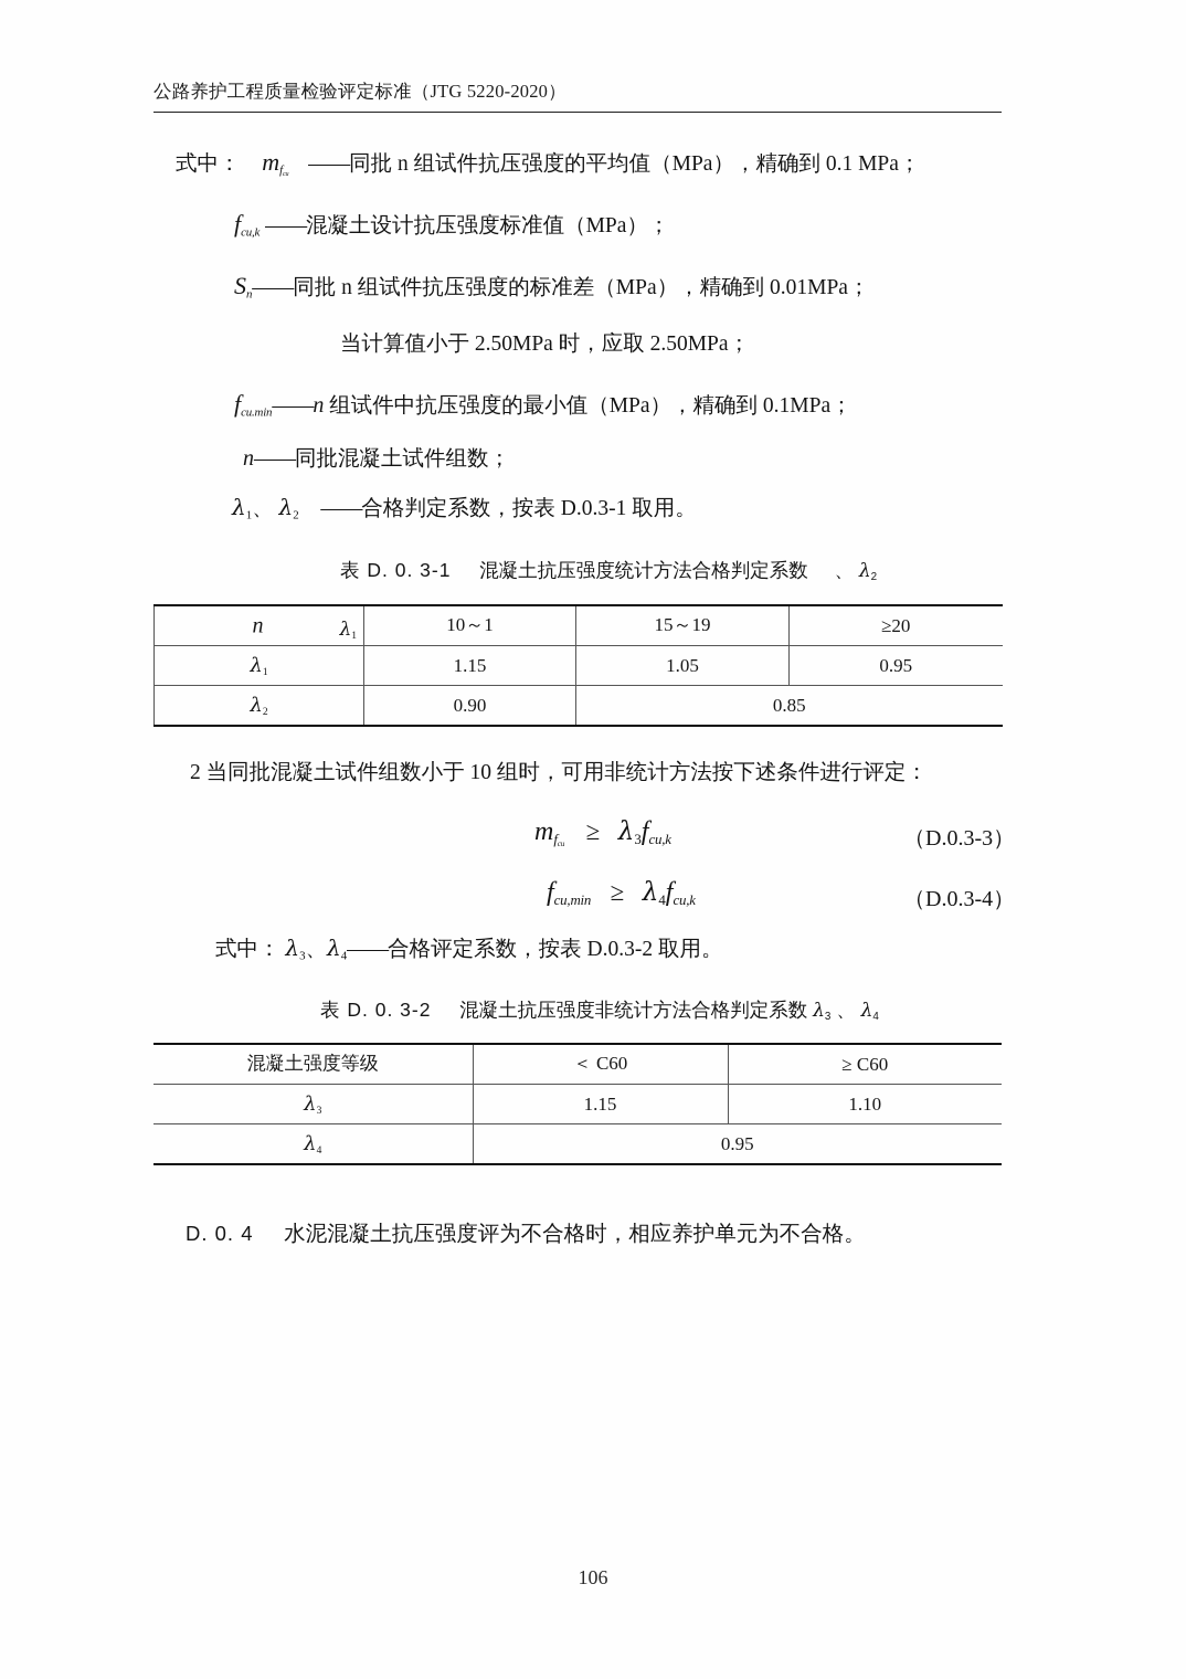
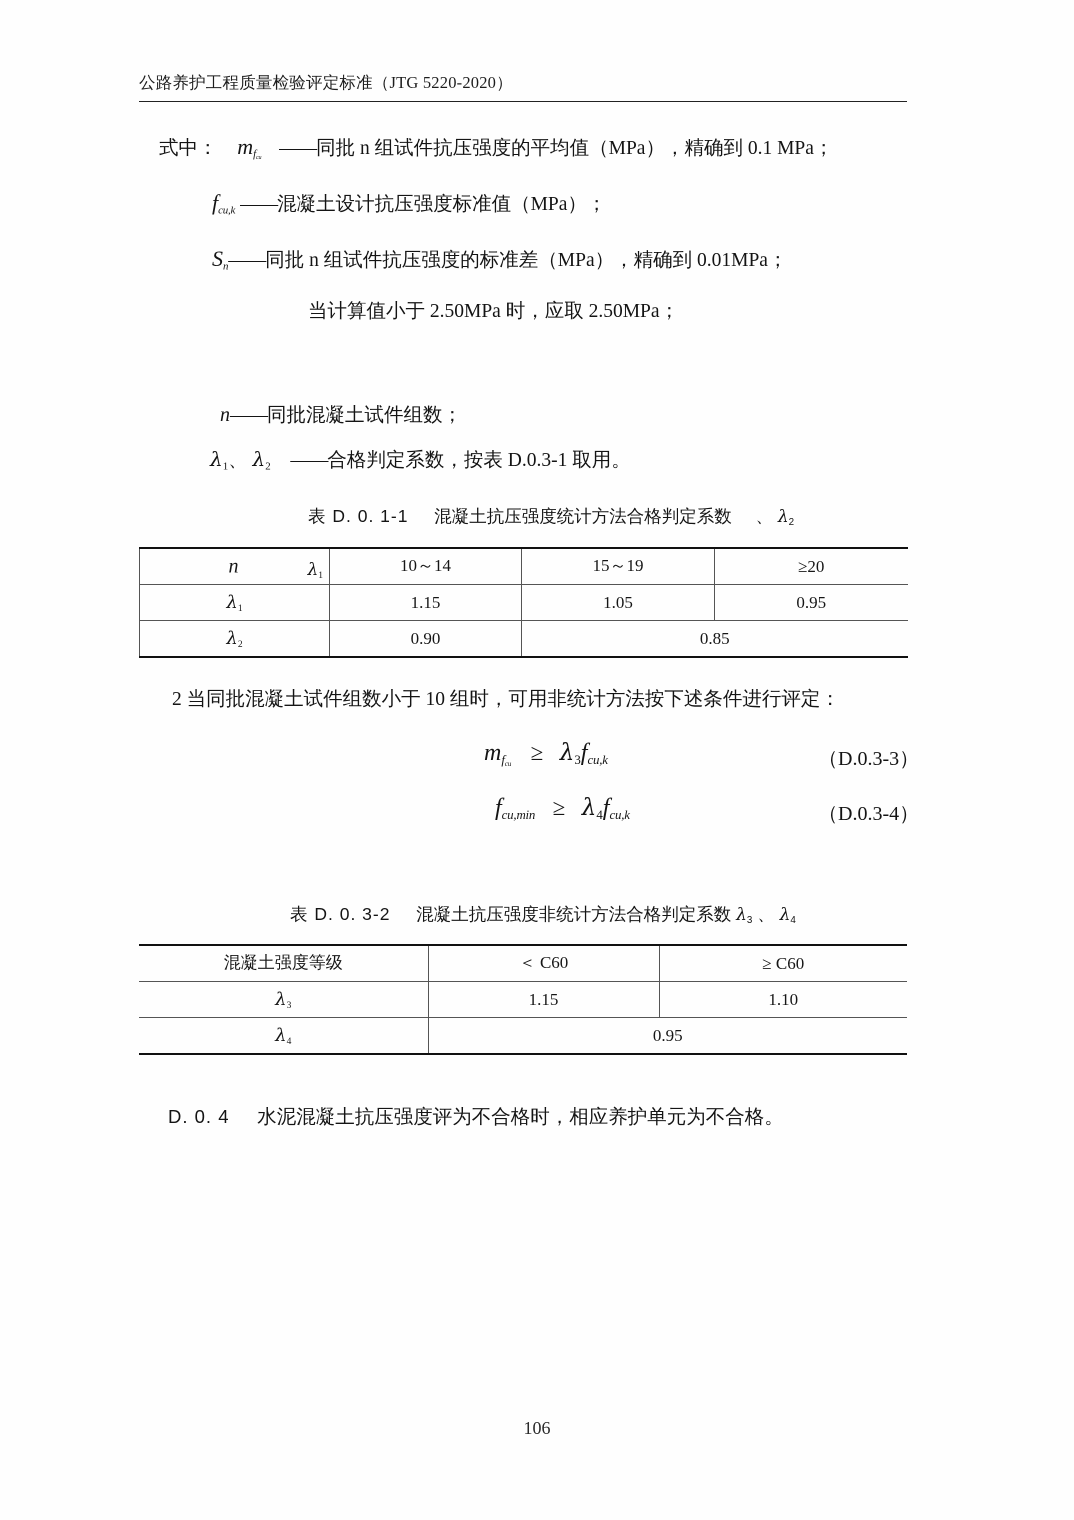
  公路养护工程质量检验评定标准（JTG 5220-2020）
  式中： mf ——同批 n 组试件抗压强度的平均值（MPa），精确到 0.1 MPa；
  fcu,k ——混凝土设计抗压强度标准值（MPa）；
  Sn——同批 n 组试件抗压强度的标准差（MPa），精确到 0.01MPa；
  当计算值小于 2.50MPa 时，应取 2.50MPa；
- fcu.min——n 组试件中抗压强度的最小值（MPa），精确到 0.1MPa；
  n——同批混凝土试件组数；
  λ1、 λ2 ——合格判定系数，按表 D.0.3-1 取用。
- 表 D. 0. 3-1 混凝土抗压强度统计方法合格判定系数 、 λ2
+ 表 D. 0. 1-1 混凝土抗压强度统计方法合格判定系数 、 λ2
- n λ1	10～1	15～19	≥20
+ n λ1	10～14	15～19	≥20
  λ1	1.15	1.05	0.95
  λ2	0.90	0.85
  2 当同批混凝土试件组数小于 10 组时，可用非统计方法按下述条件进行评定：
  mfcu ≥ λ3fcu,k
  （D.0.3-3）
  fcu,min ≥ λ4fcu,k
  （D.0.3-4）
- 式中： λ3、λ4——合格评定系数，按表 D.0.3-2 取用。
  表 D. 0. 3-2 混凝土抗压强度非统计方法合格判定系数 λ3 、 λ4
  混凝土强度等级	＜ C60	≥ C60
  λ3	1.15	1.10
  λ4	0.95
  D. 0. 4 水泥混凝土抗压强度评为不合格时，相应养护单元为不合格。
  106
